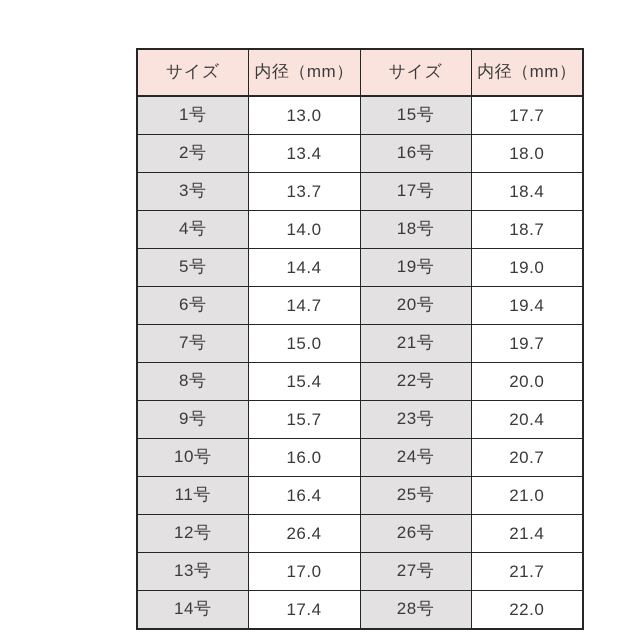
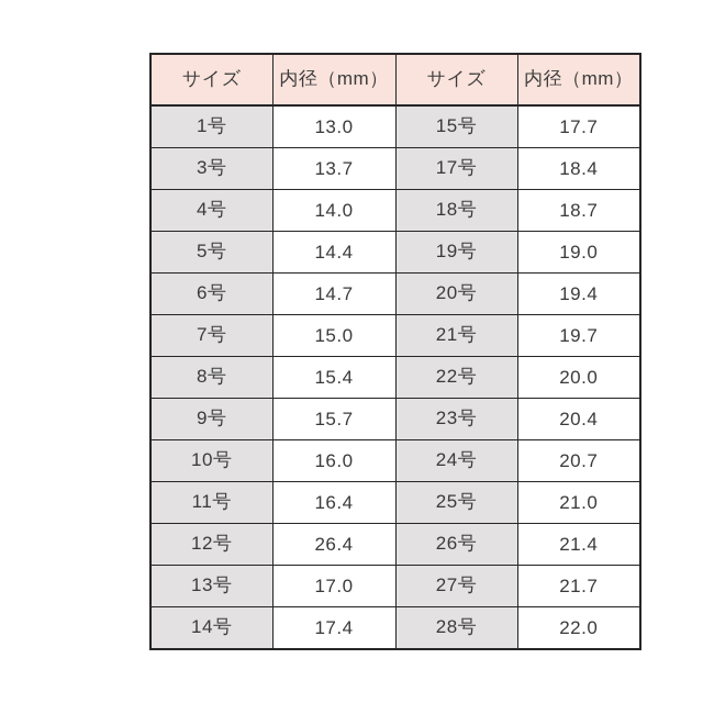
  サイズ	内径（mm）	サイズ	内径（mm）
  1号	13.0	15号	17.7
- 2号	13.4	16号	18.0
  3号	13.7	17号	18.4
  4号	14.0	18号	18.7
  5号	14.4	19号	19.0
  6号	14.7	20号	19.4
  7号	15.0	21号	19.7
  8号	15.4	22号	20.0
  9号	15.7	23号	20.4
  10号	16.0	24号	20.7
  11号	16.4	25号	21.0
  12号	26.4	26号	21.4
  13号	17.0	27号	21.7
  14号	17.4	28号	22.0
